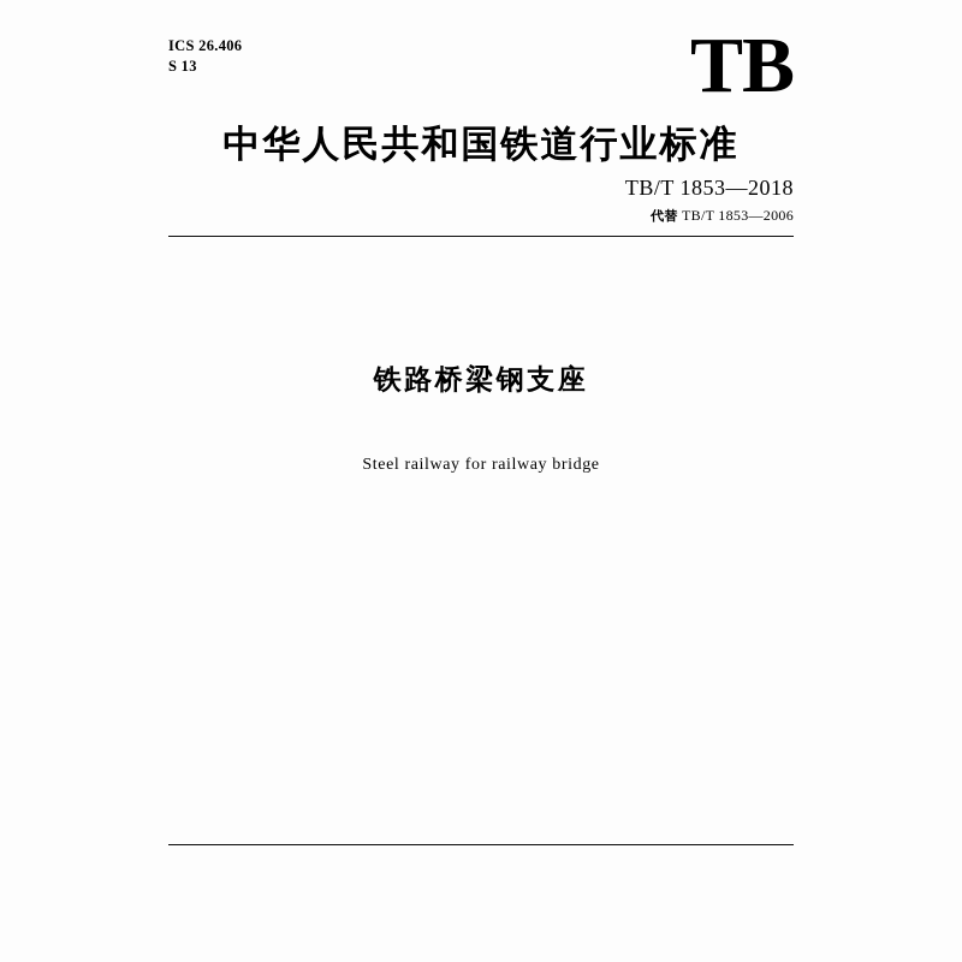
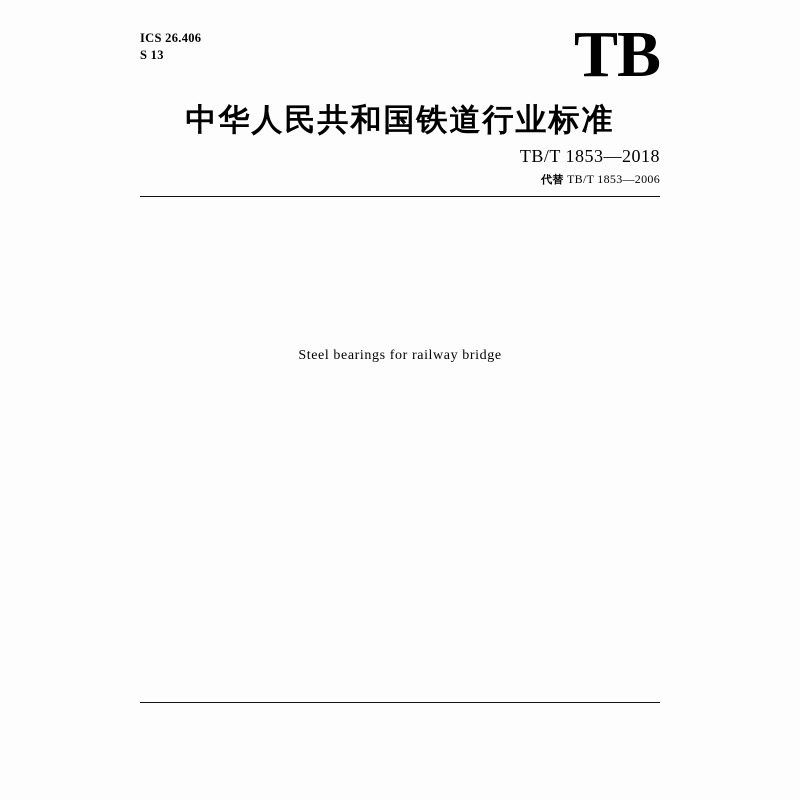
  ICS 26.406
  S 13
  TB
  中华人民共和国铁道行业标准
  TB/T 1853—2018
  代替 TB/T 1853—2006
- 铁路桥梁钢支座
- Steel railway for railway bridge
+ Steel bearings for railway bridge
